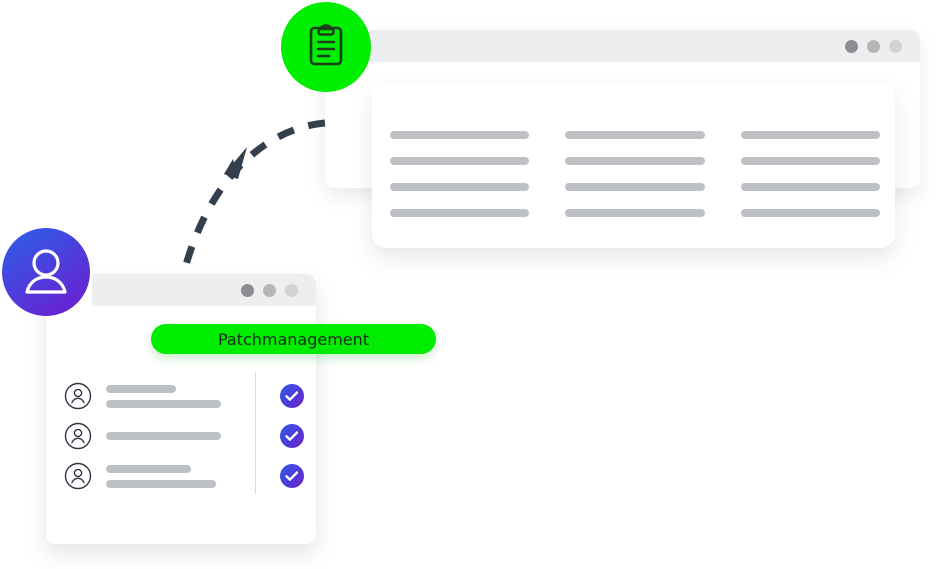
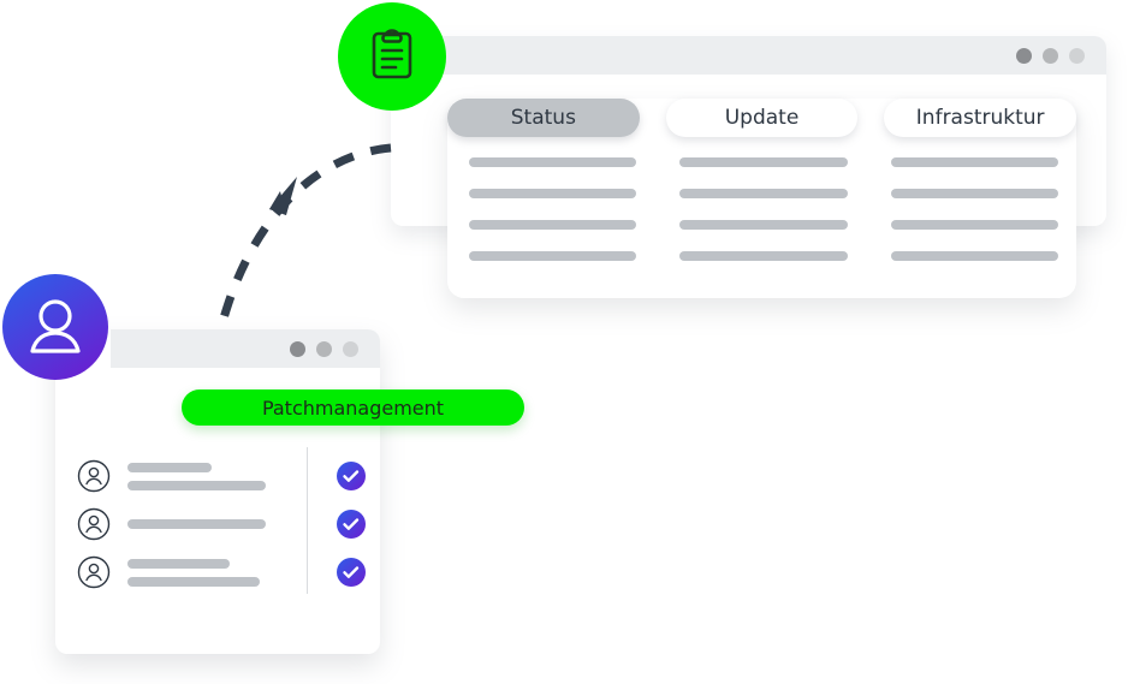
+ Status
+ Update
+ Infrastruktur
  Patchmanagement
